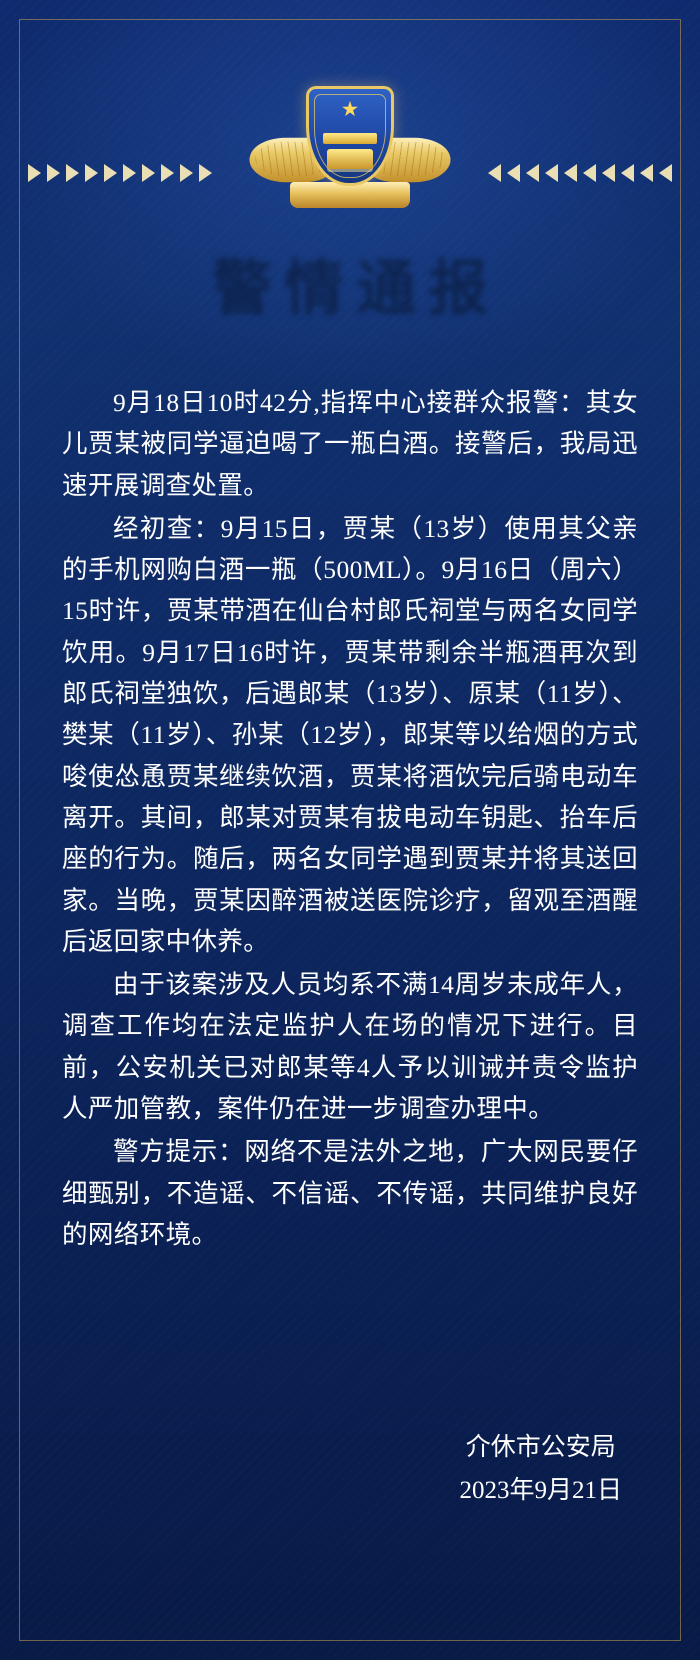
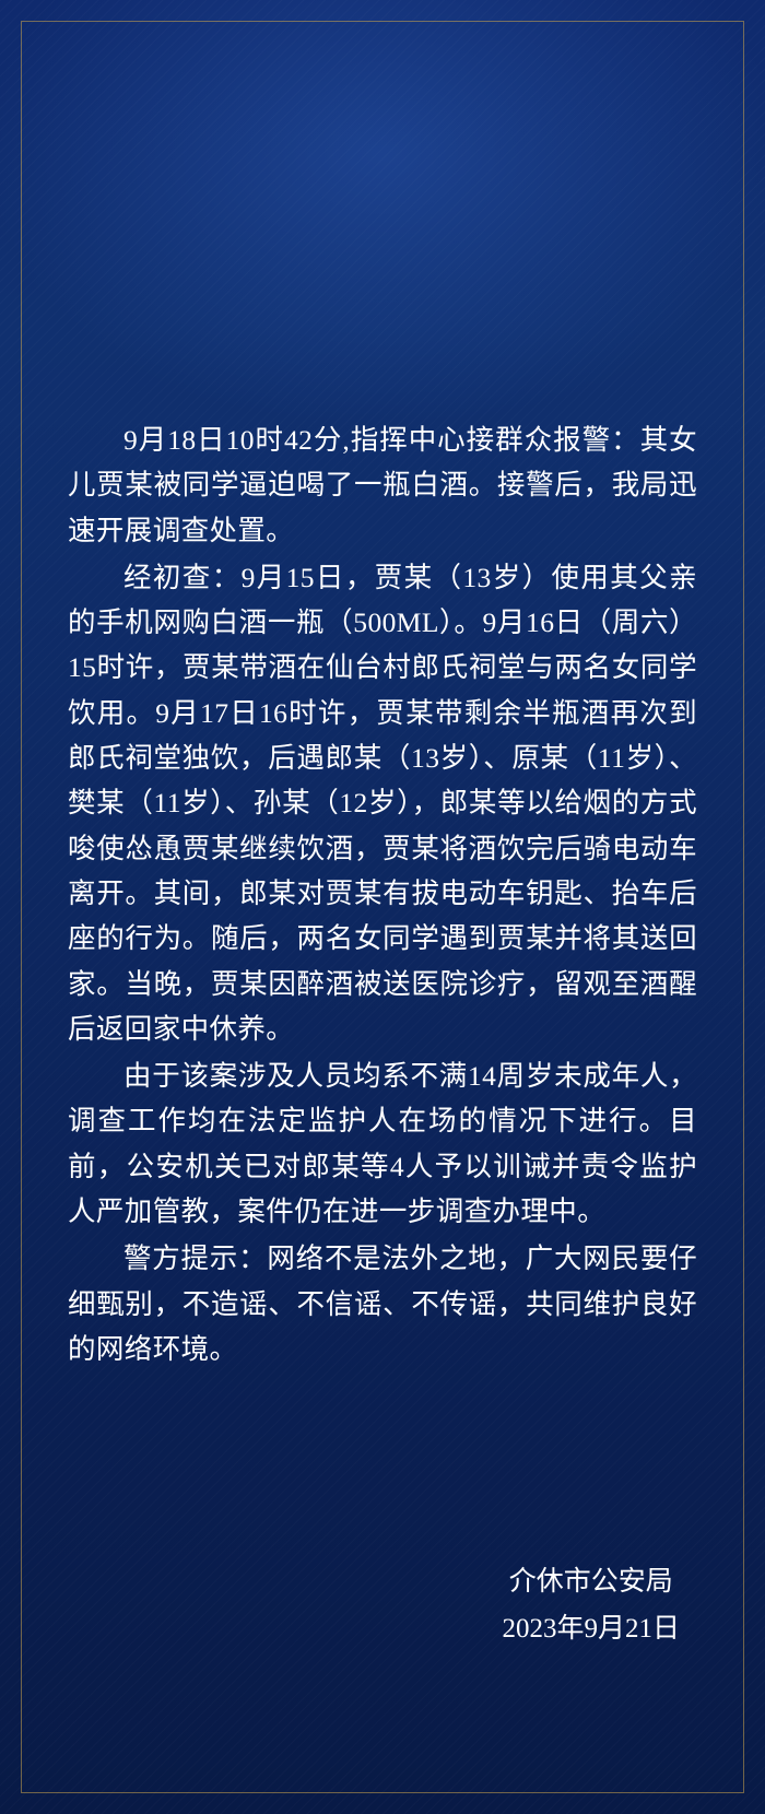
- ★
- 警情通报
  9月18日10时42分,指挥中心接群众报警：其女儿贾某被同学逼迫喝了一瓶白酒。接警后，我局迅速开展调查处置。
  经初查：9月15日，贾某（13岁）使用其父亲的手机网购白酒一瓶（500ML）。9月16日（周六）15时许，贾某带酒在仙台村郎氏祠堂与两名女同学饮用。9月17日16时许，贾某带剩余半瓶酒再次到郎氏祠堂独饮，后遇郎某（13岁）、原某（11岁）、樊某（11岁）、孙某（12岁），郎某等以给烟的方式唆使怂恿贾某继续饮酒，贾某将酒饮完后骑电动车离开。其间，郎某对贾某有拔电动车钥匙、抬车后座的行为。随后，两名女同学遇到贾某并将其送回家。当晚，贾某因醉酒被送医院诊疗，留观至酒醒后返回家中休养。
  由于该案涉及人员均系不满14周岁未成年人，调查工作均在法定监护人在场的情况下进行。目前，公安机关已对郎某等4人予以训诫并责令监护人严加管教，案件仍在进一步调查办理中。
  警方提示：网络不是法外之地，广大网民要仔细甄别，不造谣、不信谣、不传谣，共同维护良好的网络环境。
  介休市公安局
  2023年9月21日
